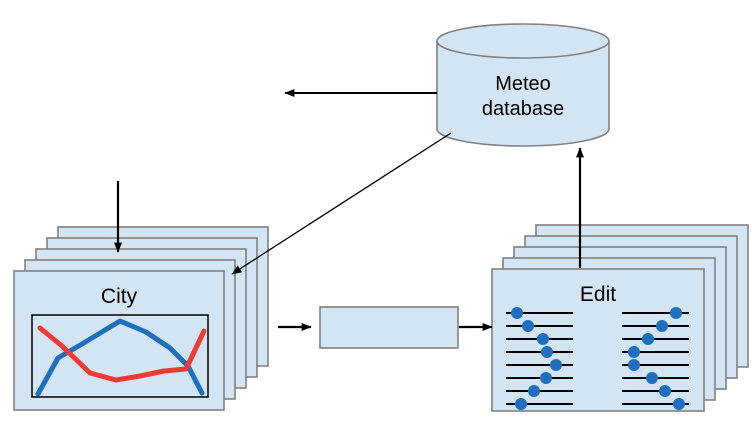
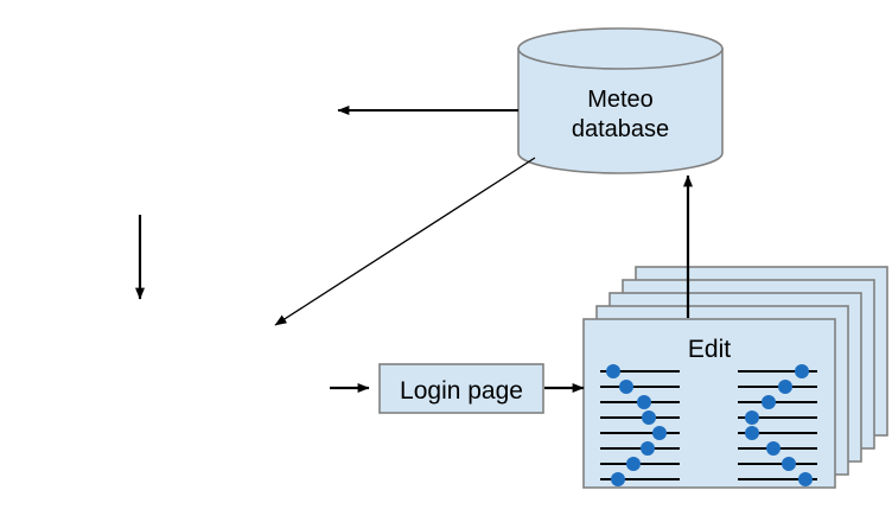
- City
  Edit
  Meteo
  database
+ Login page
